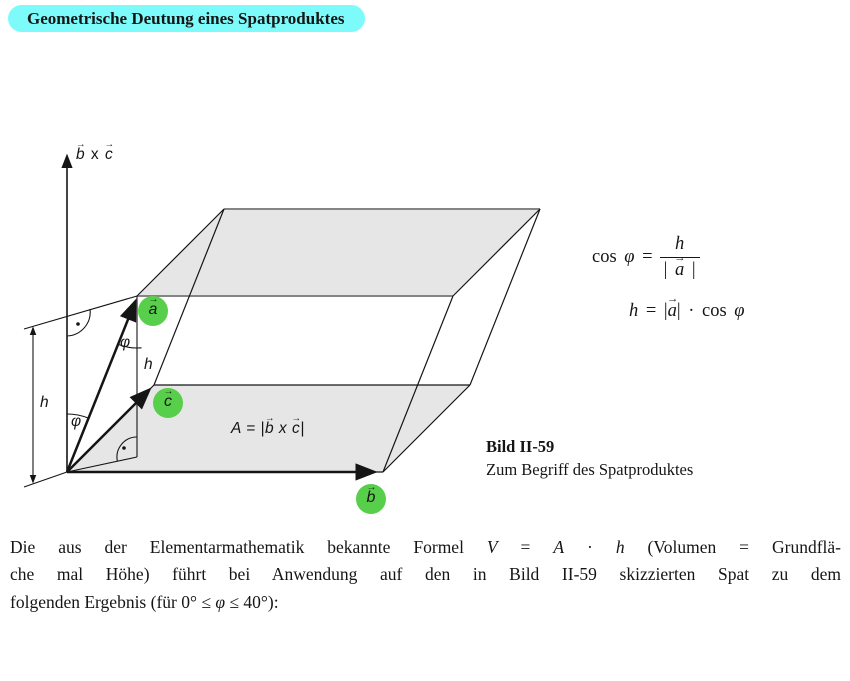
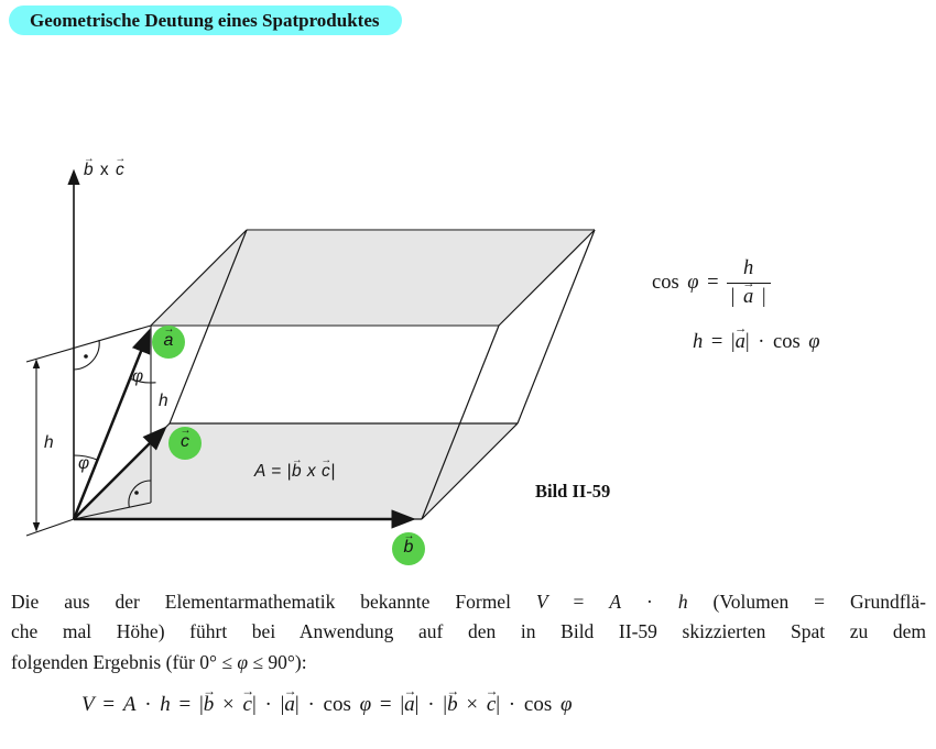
  Geometrische Deutung eines Spatproduktes
  b x c
  a
  c
  b
  A = |b x c|
  φ
  φ
  h
  h
  cos φ =
  h
  | a |
  h = |a| · cos φ
  Bild II-59
- Zum Begriff des Spatproduktes
  Die aus der Elementarmathematik bekannte Formel V = A · h (Volumen = Grundflä-
  che mal Höhe) führt bei Anwendung auf den in Bild II-59 skizzierten Spat zu dem
- folgenden Ergebnis (für 0° ≤ φ ≤ 40°):
+ folgenden Ergebnis (für 0° ≤ φ ≤ 90°):
+ V = A · h = |b × c| · |a| · cos φ = |a| · |b × c| · cos φ
